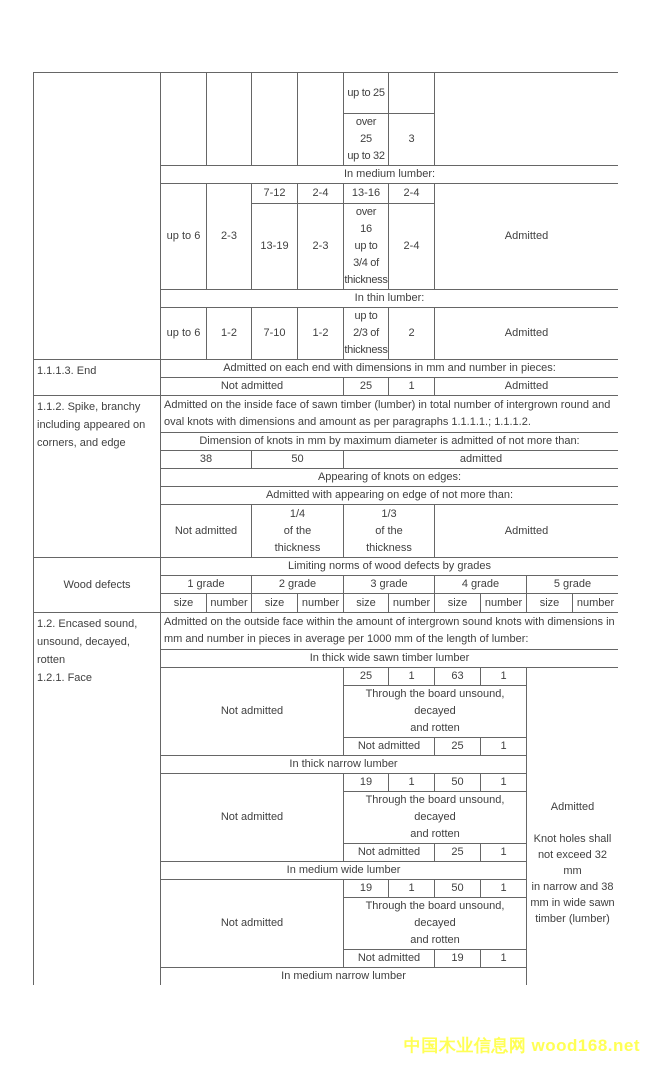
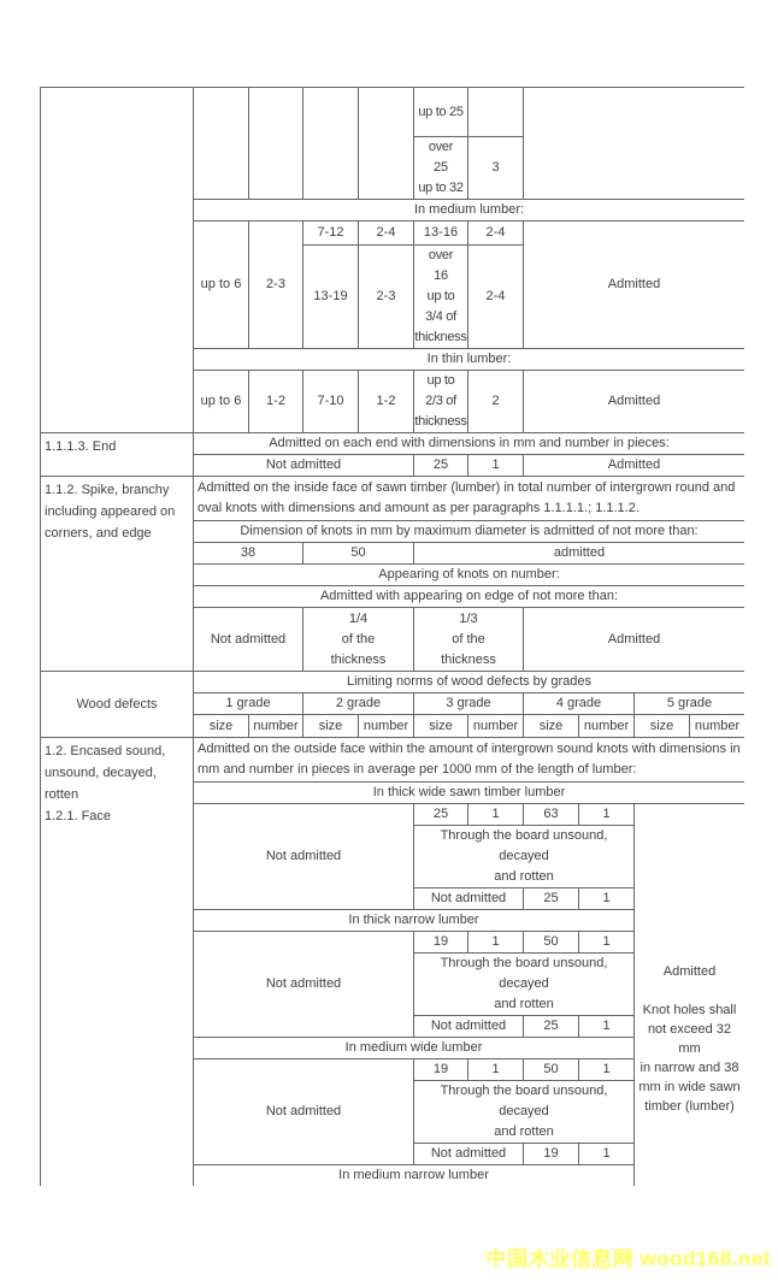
  					up to 25
  over 25 up to 32	3
  In medium lumber:
  up to 6	2-3	7-12	2-4	13-16	2-4	Admitted
  13-19	2-3	over 16 up to 3/4 of thickness	2-4
  In thin lumber:
  up to 6	1-2	7-10	1-2	up to 2/3 of thickness	2	Admitted
  1.1.1.3. End	Admitted on each end with dimensions in mm and number in pieces:
  Not admitted	25	1	Admitted
  1.1.2. Spike, branchy including appeared on corners, and edge	Admitted on the inside face of sawn timber (lumber) in total number of intergrown round and oval knots with dimensions and amount as per paragraphs 1.1.1.1.; 1.1.1.2.
  Dimension of knots in mm by maximum diameter is admitted of not more than:
  38	50	admitted
- Appearing of knots on edges:
+ Appearing of knots on number:
  Admitted with appearing on edge of not more than:
  Not admitted	1/4 of the thickness	1/3 of the thickness	Admitted
  Wood defects	Limiting norms of wood defects by grades
  1 grade	2 grade	3 grade	4 grade	5 grade
  size	number	size	number	size	number	size	number	size	number
  1.2. Encased sound, unsound, decayed, rotten 1.2.1. Face	Admitted on the outside face within the amount of intergrown sound knots with dimensions in mm and number in pieces in average per 1000 mm of the length of lumber:
  In thick wide sawn timber lumber
  Not admitted	25	1	63	1	Admitted Knot holes shall not exceed 32 mm in narrow and 38 mm in wide sawn timber (lumber)
  Through the board unsound, decayed and rotten
  Not admitted	25	1
  In thick narrow lumber
  Not admitted	19	1	50	1
  Through the board unsound, decayed and rotten
  Not admitted	25	1
  In medium wide lumber
  Not admitted	19	1	50	1
  Through the board unsound, decayed and rotten
  Not admitted	19	1
  In medium narrow lumber
  中国木业信息网 wood168.net
